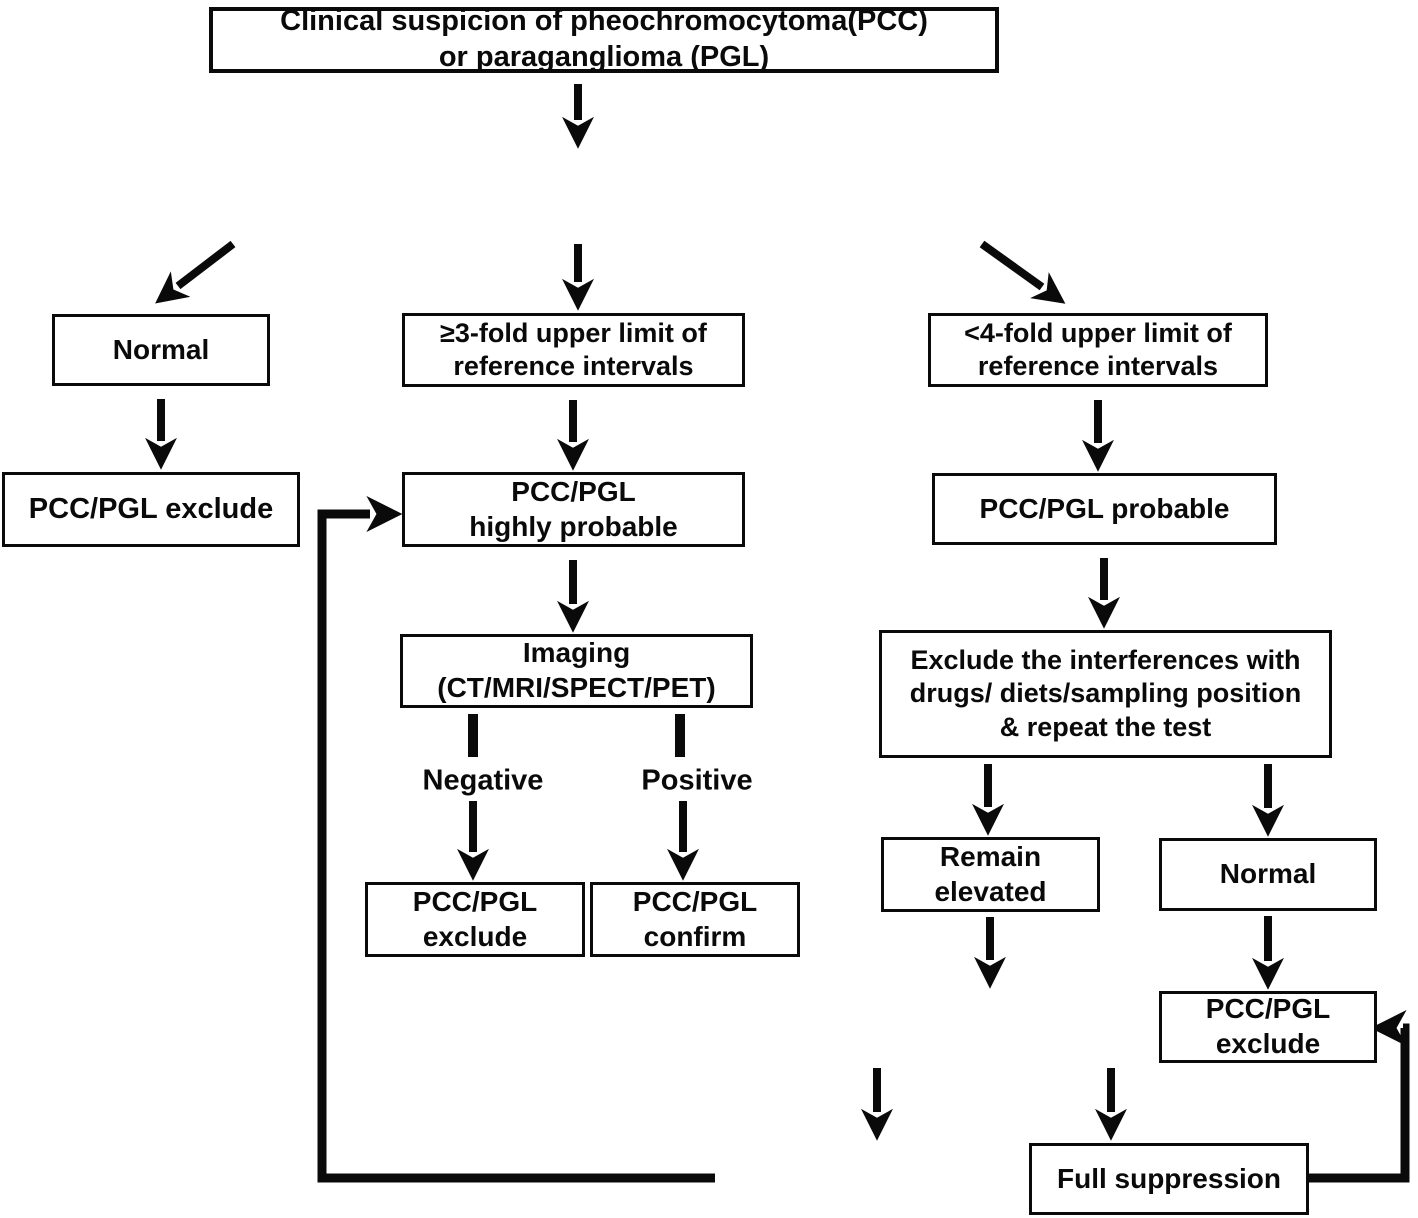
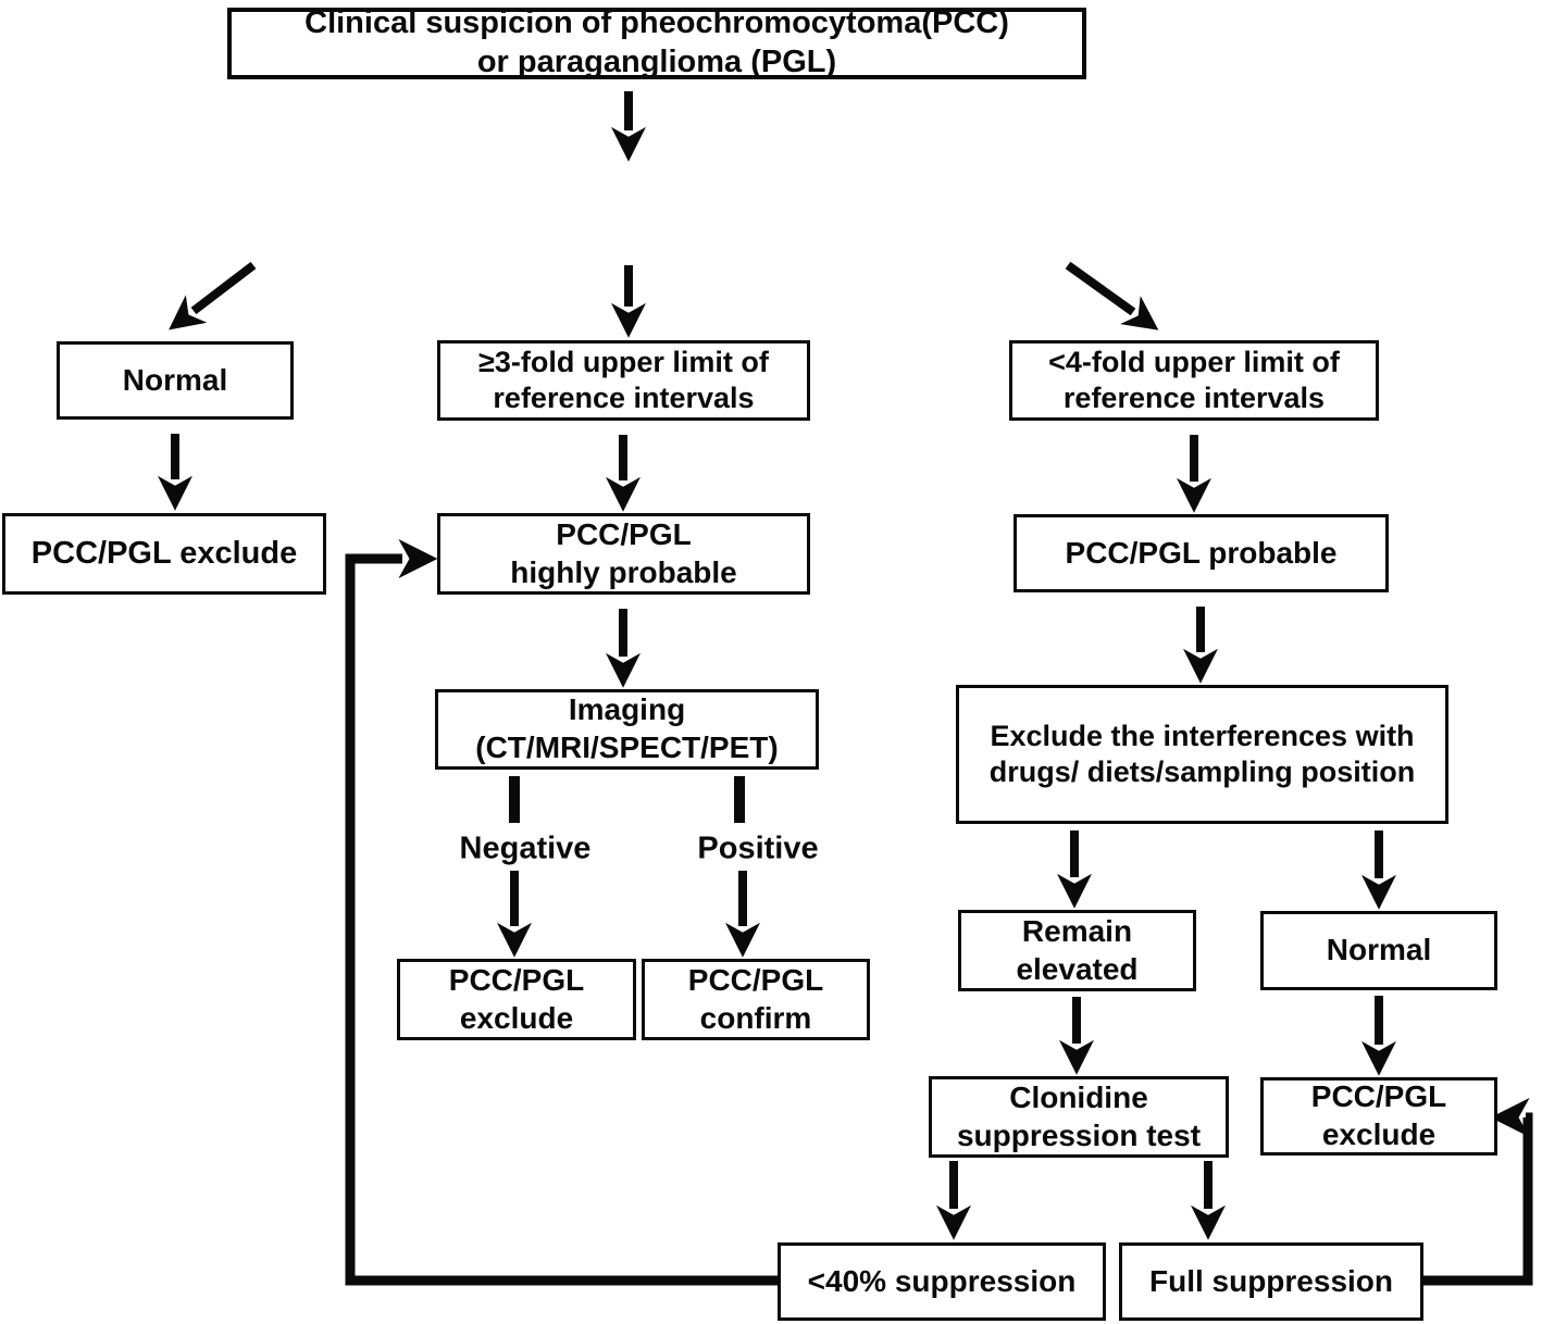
  Clinical suspicion of pheochromocytoma(PCC)
  or paraganglioma (PGL)
  Normal
  ≥3-fold upper limit of
  reference intervals
  <4-fold upper limit of
  reference intervals
  PCC/PGL exclude
  PCC/PGL
  highly probable
  PCC/PGL probable
  Imaging
  (CT/MRI/SPECT/PET)
  Exclude the interferences with
  drugs/ diets/sampling position
- & repeat the test
  Negative
  Positive
  Remain
  elevated
  Normal
  PCC/PGL
  exclude
  PCC/PGL
  confirm
+ Clonidine
+ suppression test
  PCC/PGL
  exclude
+ <40% suppression
  Full suppression
